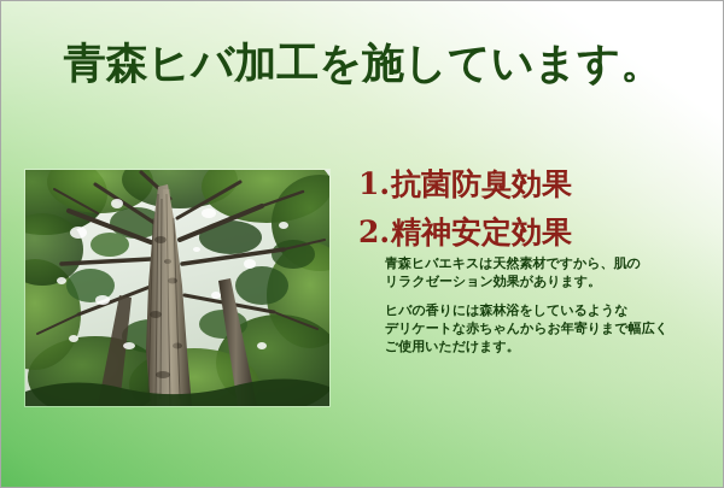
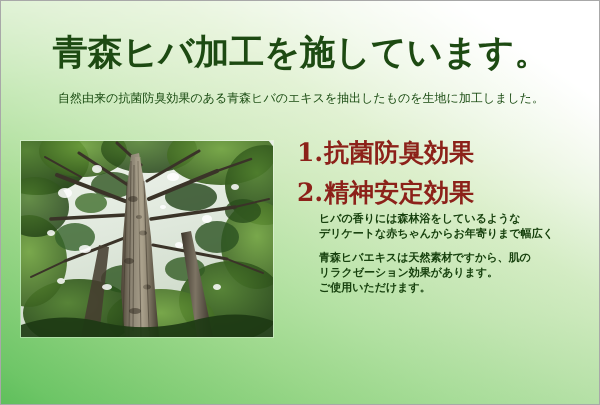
  青森ヒバ加工を施しています。
+ 自然由来の抗菌防臭効果のある青森ヒバのエキスを抽出したものを生地に加工しました。
  1.抗菌防臭効果
  2.精神安定効果
- 青森ヒバエキスは天然素材ですから、肌の
+ ヒバの香りには森林浴をしているような
- リラクゼーション効果があります。
+ デリケートな赤ちゃんからお年寄りまで幅広く
- ヒバの香りには森林浴をしているような
+ 青森ヒバエキスは天然素材ですから、肌の
- デリケートな赤ちゃんからお年寄りまで幅広く
+ リラクゼーション効果があります。
  ご使用いただけます。
